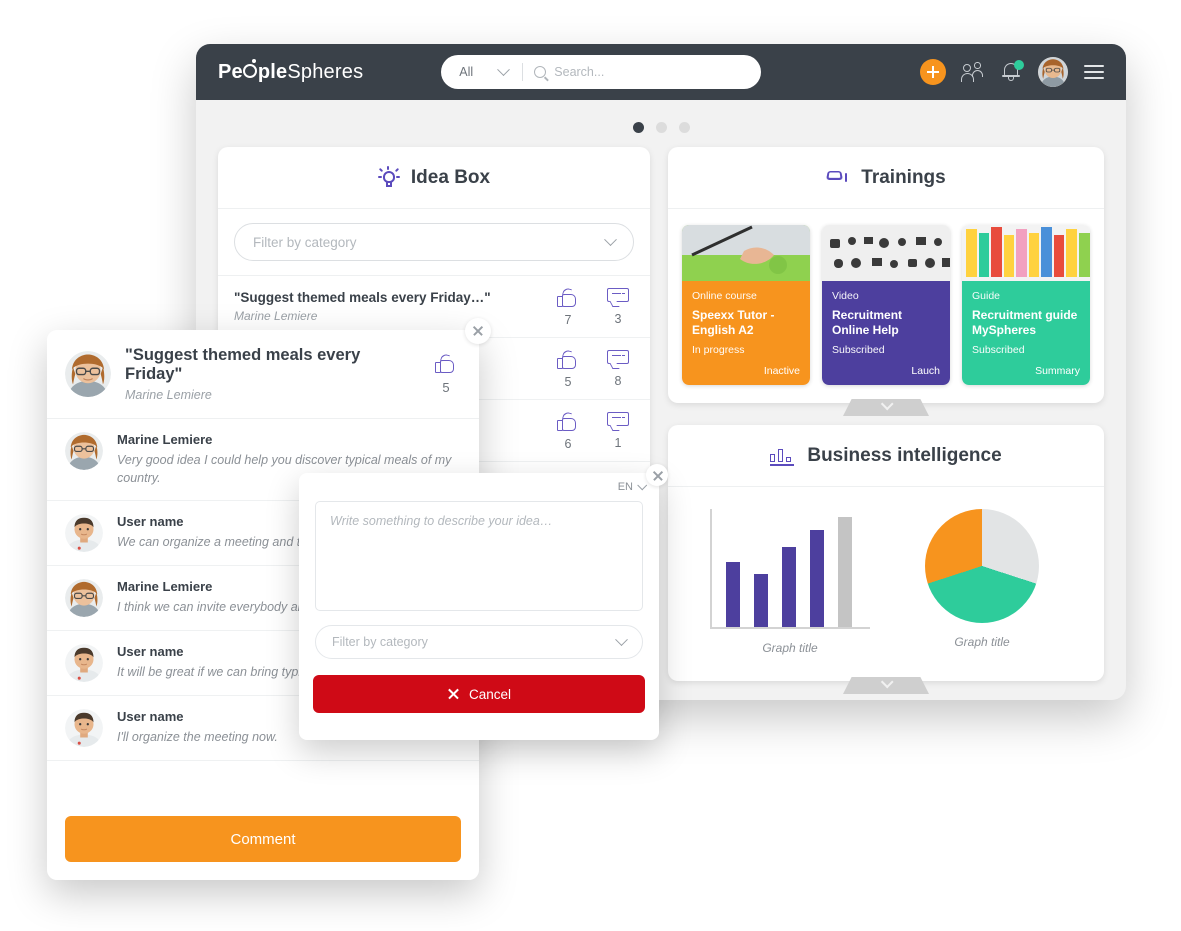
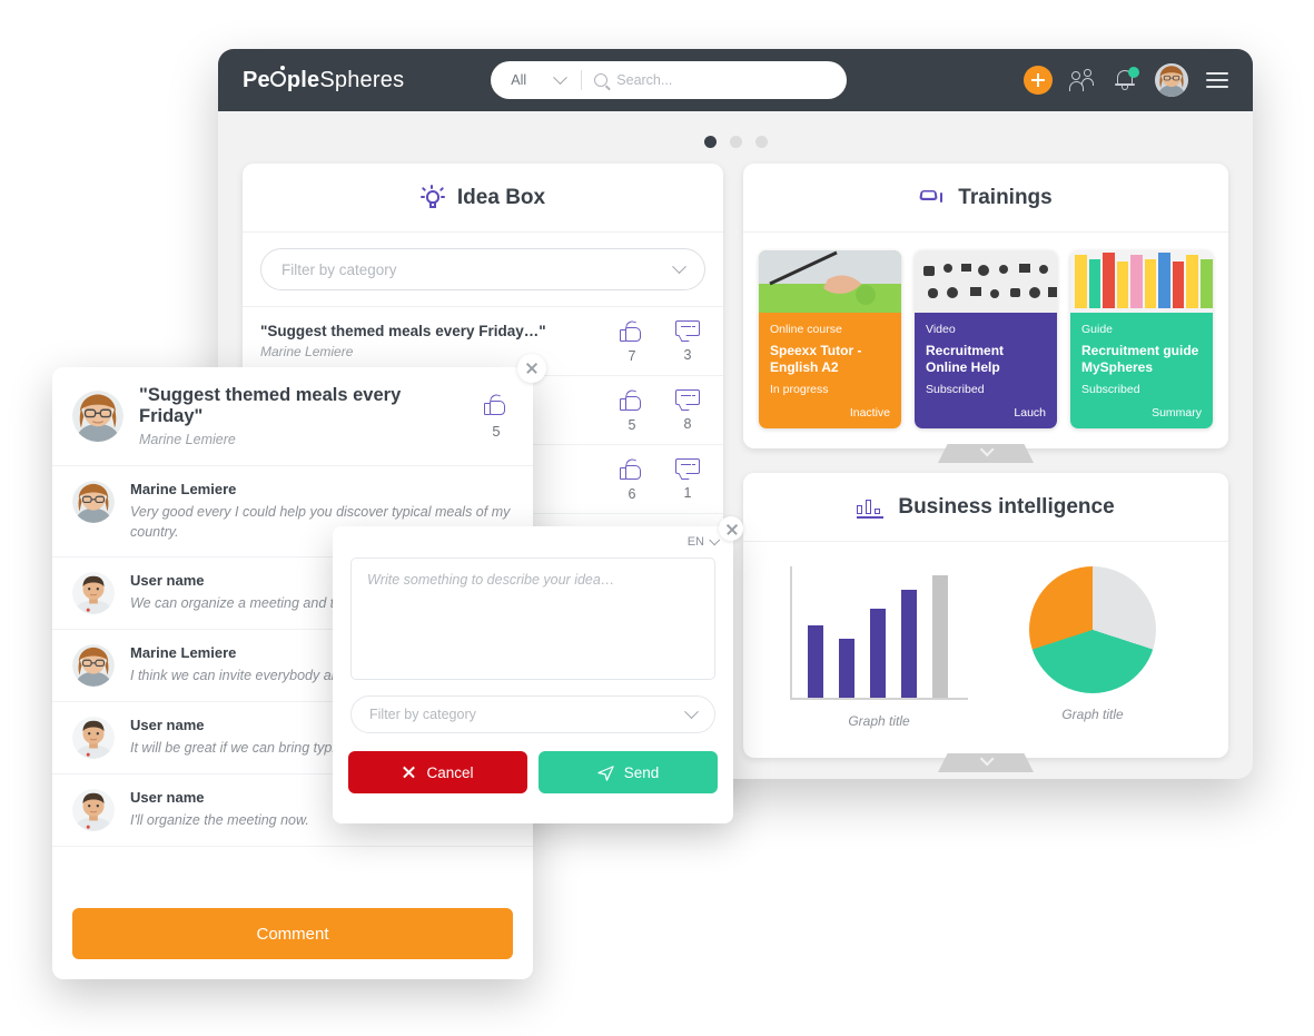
  Pe
  ple
  Spheres
  All
  Search...
  Idea Box
  Filter by category
  "Suggest themed meals every Friday…"
  Marine Lemiere
  7
  3
  5
  8
  6
  1
  Trainings
  Online course
  Speexx Tutor - English A2
  In progress
  Inactive
  Video
  Recruitment Online Help
  Subscribed
  Lauch
  Guide
  Recruitment guide MySpheres
  Subscribed
  Summary
  Business intelligence
  Graph title
  Graph title
  "Suggest themed meals every Friday"
  Marine Lemiere
  5
  Marine Lemiere
- Very good idea I could help you discover typical meals of my country.
+ Very good every I could help you discover typical meals of my country.
  User name
  We can organize a meeting and
  Marine Lemiere
  I think we can invite everybody a
  User name
  It will be great if we can bring typ
  User name
  I'll organize the meeting now.
  Comment
  EN
  Write something to describe your idea…
  Filter by category
  Cancel
+ Send
